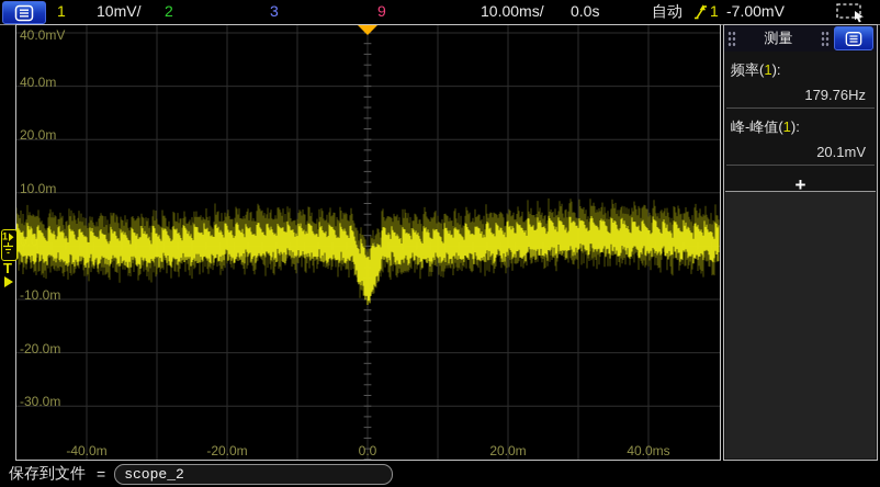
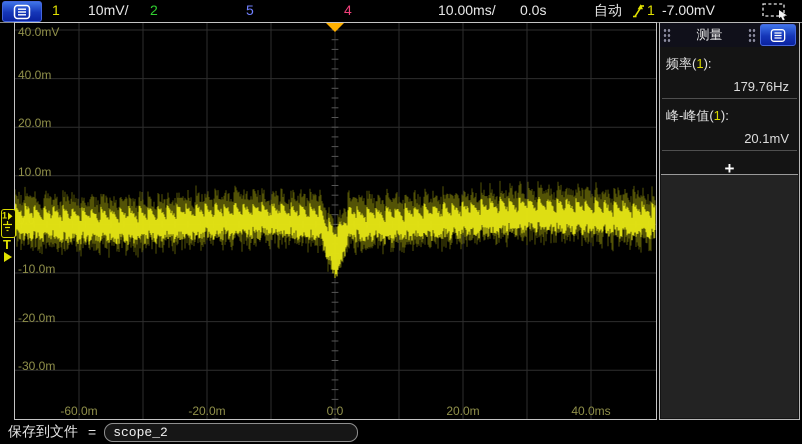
  1
  10mV/
  2
- 3
+ 5
- 9
+ 4
  10.00ms/
  0.0s
  自动
  1
  -7.00mV
  40.0mV
  40.0m
  20.0m
  10.0m
  -10.0m
  -20.0m
  -30.0m
- -40.0m
+ -60.0m
  -20.0m
  0.0
  20.0m
  40.0ms
  1
  T
  测量
  频率(1):
  179.76Hz
  峰-峰值(1):
  20.1mV
  +
  保存到文件
  =
  scope_2
